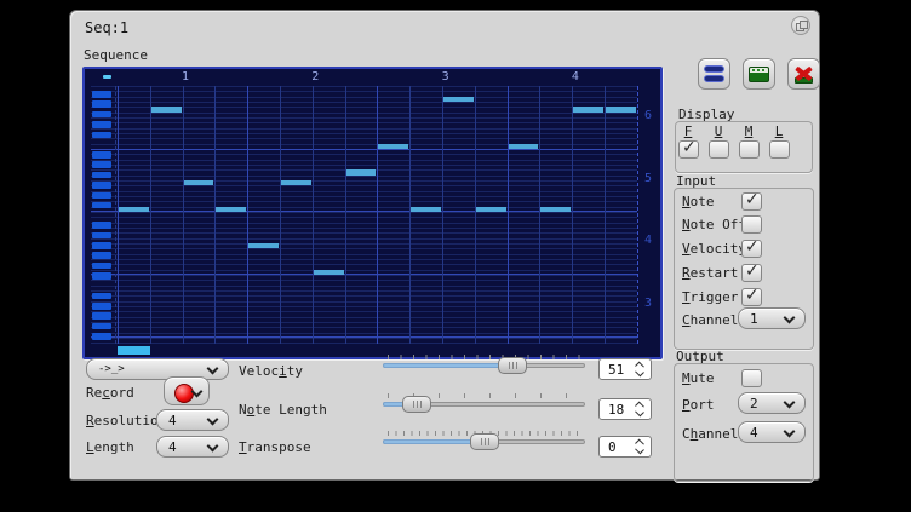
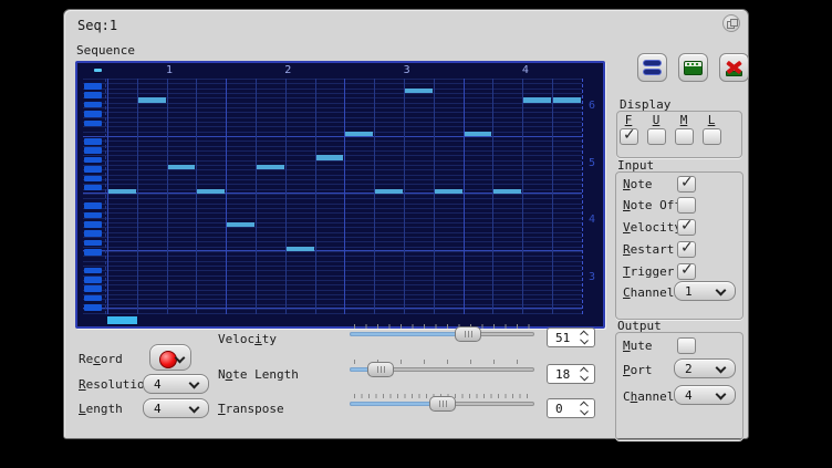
  Seq:1
  Sequence
  1
  2
  3
  4
  6
  5
  4
  3
  Display
  F
  U
  M
  L
  Input
  Note
  Note Of
  Velocit
  Restart
  Trigger
  Channel
  1
  Output
  Mute
  Port
  2
  Channel
  4
- ->_>
  Record
  Resolutio
  4
  Length
  4
  Velocity
  Note Length
  Transpose
  51
  18
  0
